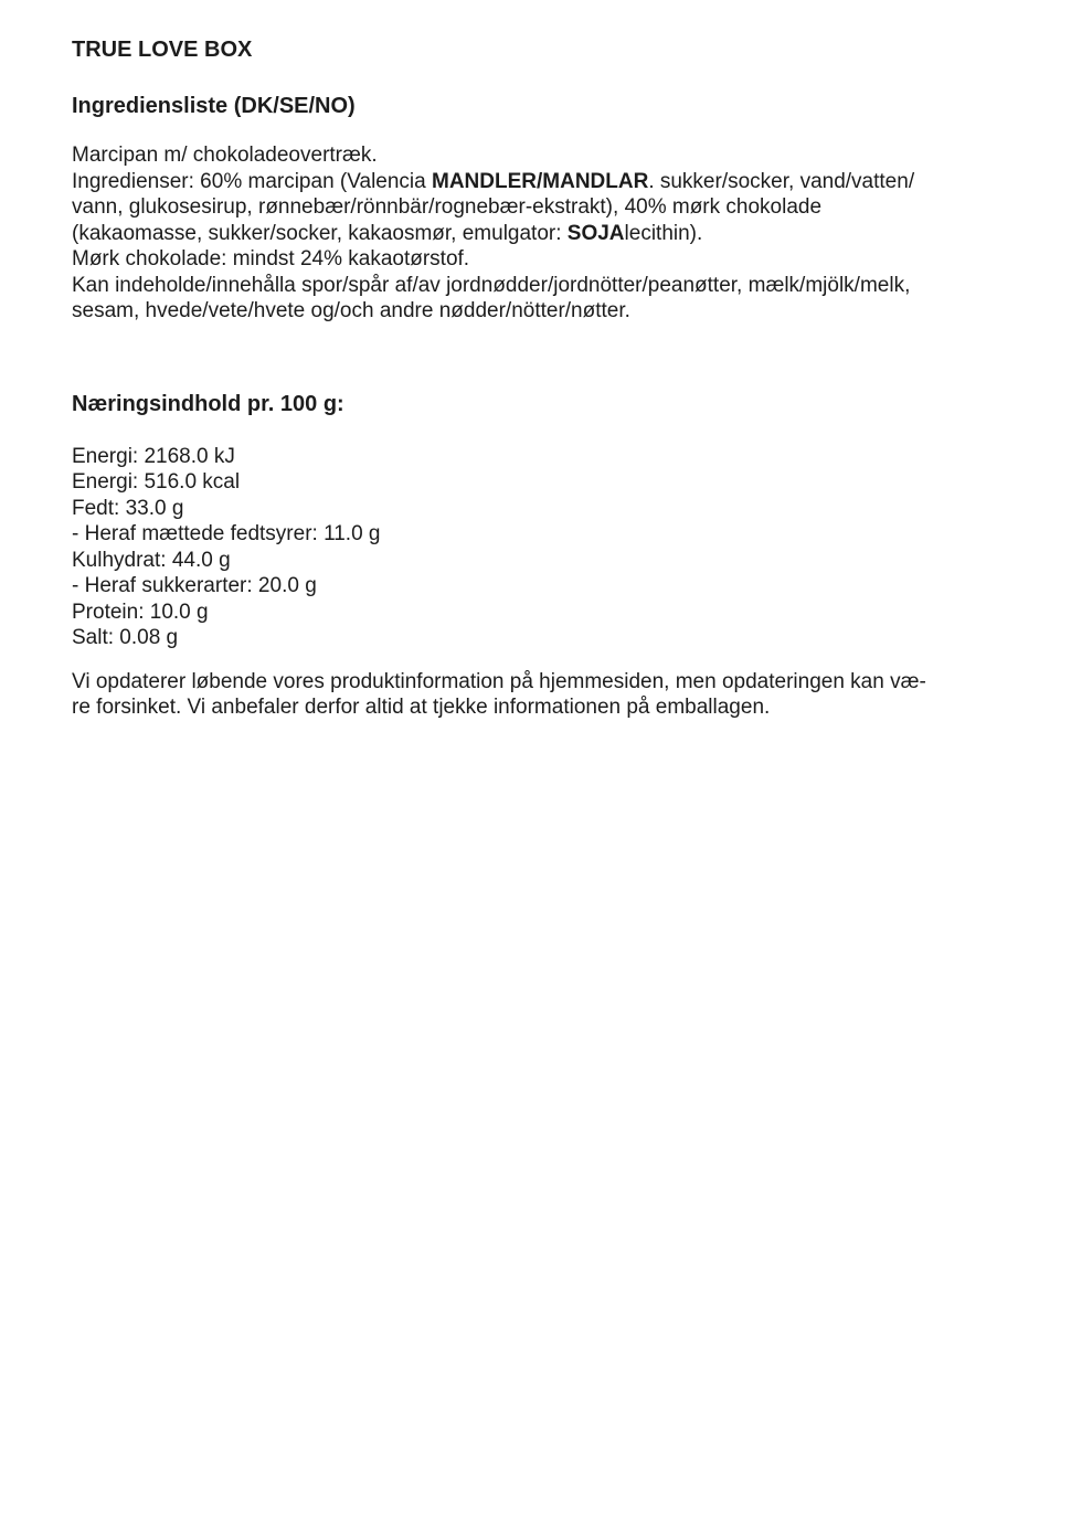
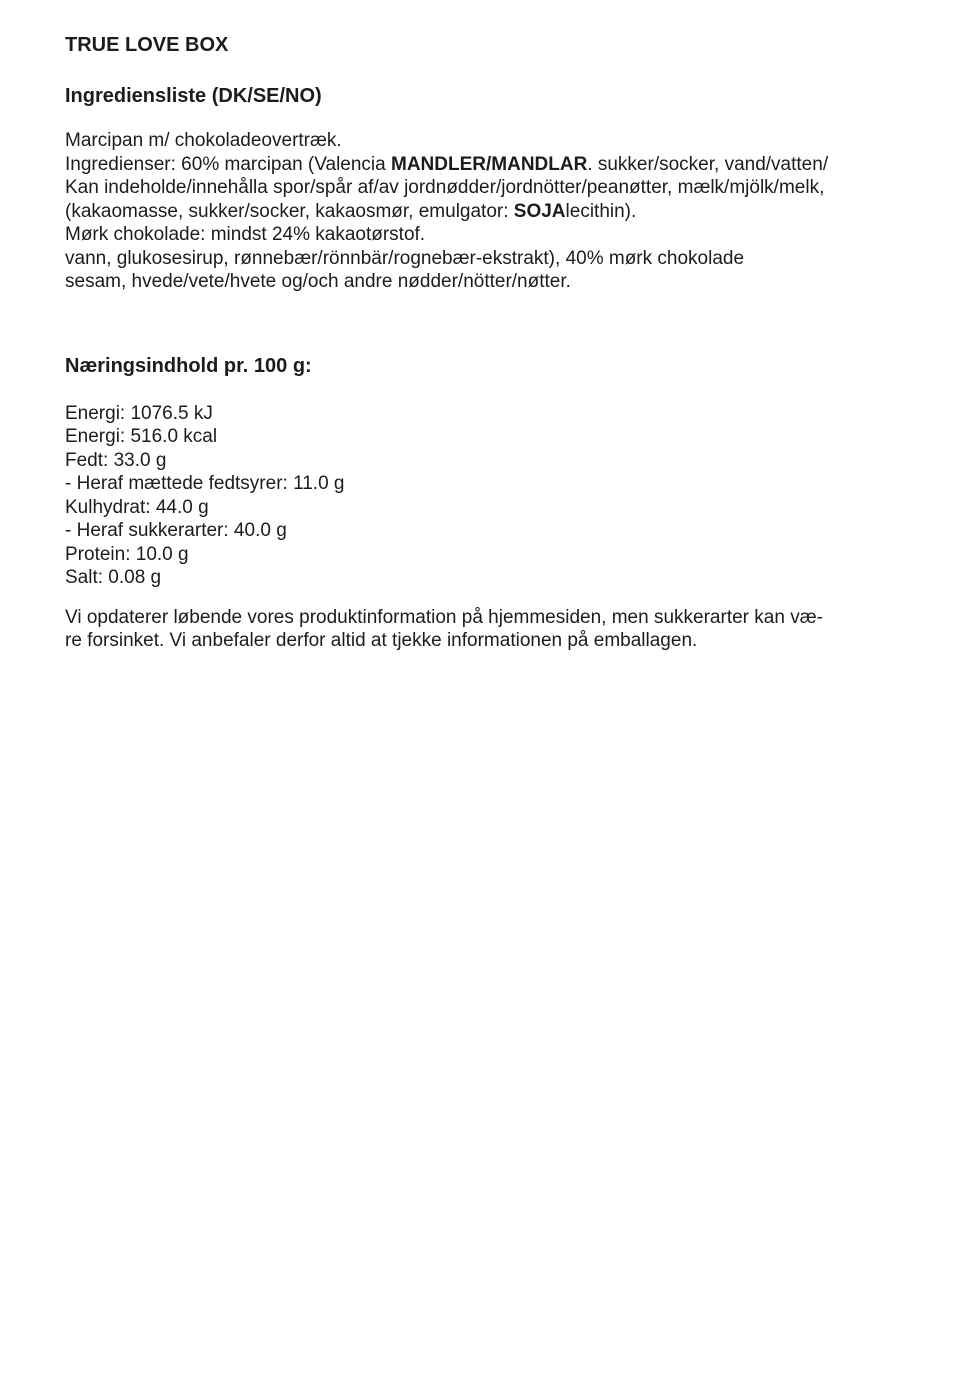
  TRUE LOVE BOX
  Ingrediensliste (DK/SE/NO)
  Marcipan m/ chokoladeovertræk.
  Ingredienser: 60% marcipan (Valencia MANDLER/MANDLAR. sukker/socker, vand/vatten/
- vann, glukosesirup, rønnebær/rönnbär/rognebær-ekstrakt), 40% mørk chokolade
+ Kan indeholde/innehålla spor/spår af/av jordnødder/jordnötter/peanøtter, mælk/mjölk/melk,
  (kakaomasse, sukker/socker, kakaosmør, emulgator: SOJAlecithin).
  Mørk chokolade: mindst 24% kakaotørstof.
- Kan indeholde/innehålla spor/spår af/av jordnødder/jordnötter/peanøtter, mælk/mjölk/melk,
+ vann, glukosesirup, rønnebær/rönnbär/rognebær-ekstrakt), 40% mørk chokolade
  sesam, hvede/vete/hvete og/och andre nødder/nötter/nøtter.
  Næringsindhold pr. 100 g:
- Energi: 2168.0 kJ
+ Energi: 1076.5 kJ
  Energi: 516.0 kcal
  Fedt: 33.0 g
  - Heraf mættede fedtsyrer: 11.0 g
  Kulhydrat: 44.0 g
- - Heraf sukkerarter: 20.0 g
+ - Heraf sukkerarter: 40.0 g
  Protein: 10.0 g
  Salt: 0.08 g
- Vi opdaterer løbende vores produktinformation på hjemmesiden, men opdateringen kan væ-
+ Vi opdaterer løbende vores produktinformation på hjemmesiden, men sukkerarter kan væ-
  re forsinket. Vi anbefaler derfor altid at tjekke informationen på emballagen.
